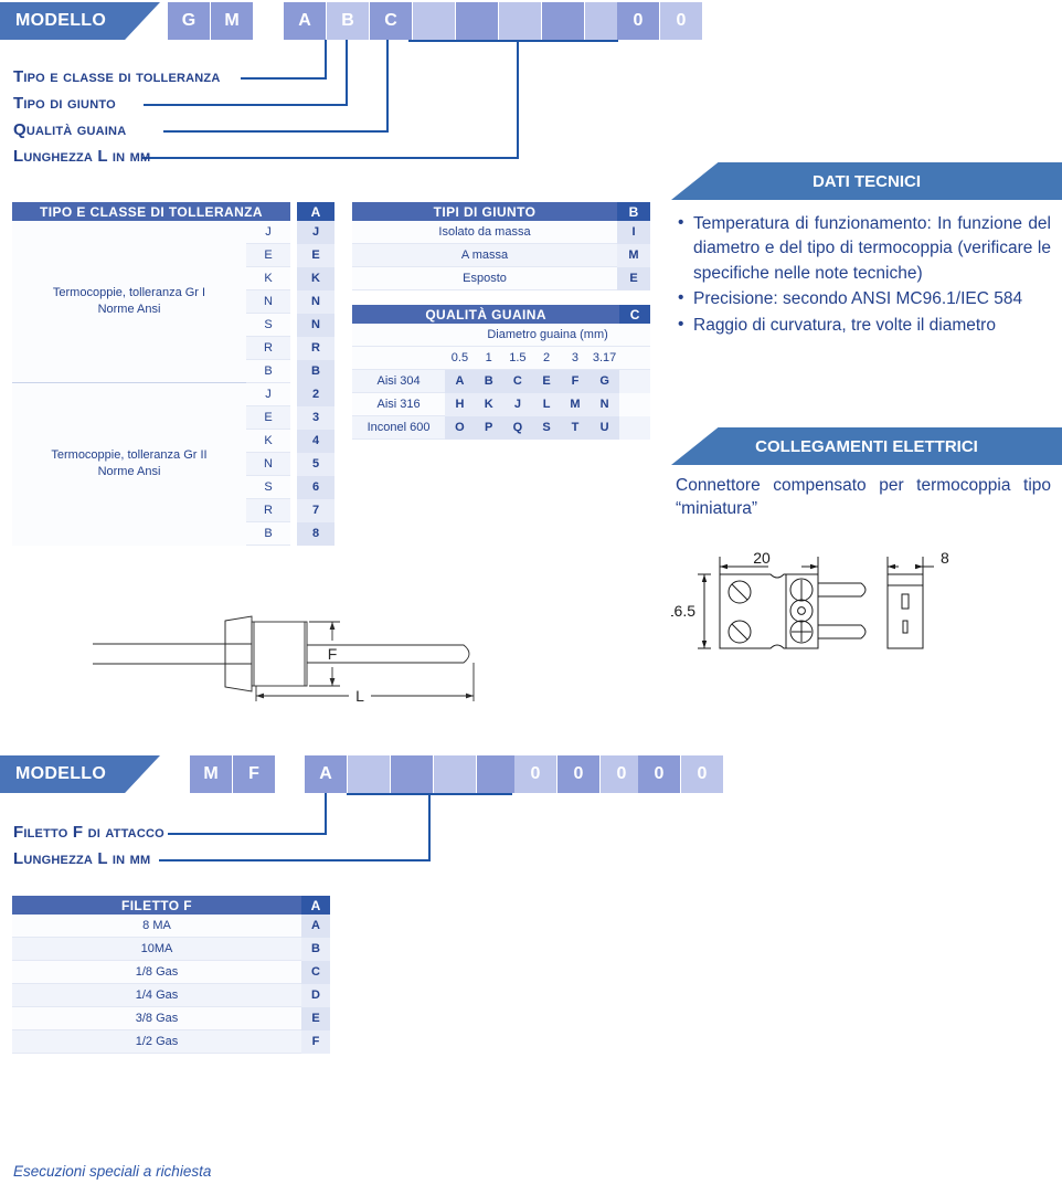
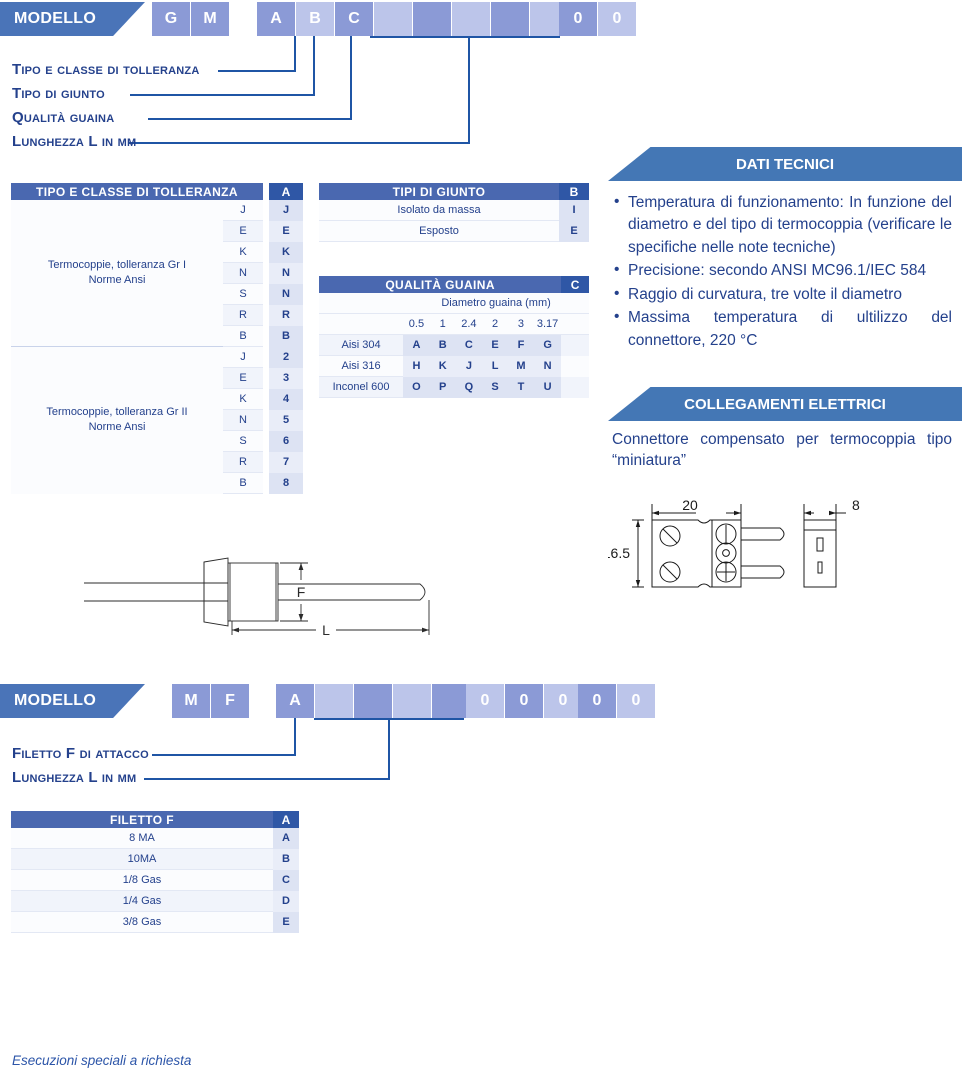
  MODELLO
  G
  M
  A
  B
  C
  0
  0
  Tipo e classe di tolleranza
  Tipo di giunto
  Qualità guaina
  Lunghezza L in mm
  TIPO E CLASSE DI TOLLERANZA		A
  Termocoppie, tolleranza Gr INorme Ansi	J		J
  E		E
  K		K
  N		N
  S		N
  R		R
  B		B
  Termocoppie, tolleranza Gr IINorme Ansi	J		2
  E		3
  K		4
  N		5
  S		6
  R		7
  B		8
  TIPI DI GIUNTO	B
  Isolato da massa	I
- A massa	M
  Esposto	E
  QUALITÀ GUAINA	C
  	Diametro guaina (mm)
- 	0.5	1	1.5	2	3	3.17
+ 	0.5	1	2.4	2	3	3.17
  Aisi 304	A	B	C	E	F	G
  Aisi 316	H	K	J	L	M	N
  Inconel 600	O	P	Q	S	T	U
  DATI TECNICI
  Temperatura di funzionamento: In funzione del diametro e del tipo di termocoppia (verificare le specifiche nelle note tecniche)
  Precisione: secondo ANSI MC96.1/IEC 584
  Raggio di curvatura, tre volte il diametro
+ Massima temperatura di ultilizzo del connettore, 220 °C
  COLLEGAMENTI ELETTRICI
  Connettore compensato per termocoppia tipo “miniatura”
  20
  6.5
  8
  F
  L
  MODELLO
  M
  F
  A
  0
  0
  0
  0
  0
  Filetto F di attacco
  Lunghezza L in mm
  FILETTO F	A
  8 MA	A
  10MA	B
  1/8 Gas	C
  1/4 Gas	D
  3/8 Gas	E
- 1/2 Gas	F
  Esecuzioni speciali a richiesta
